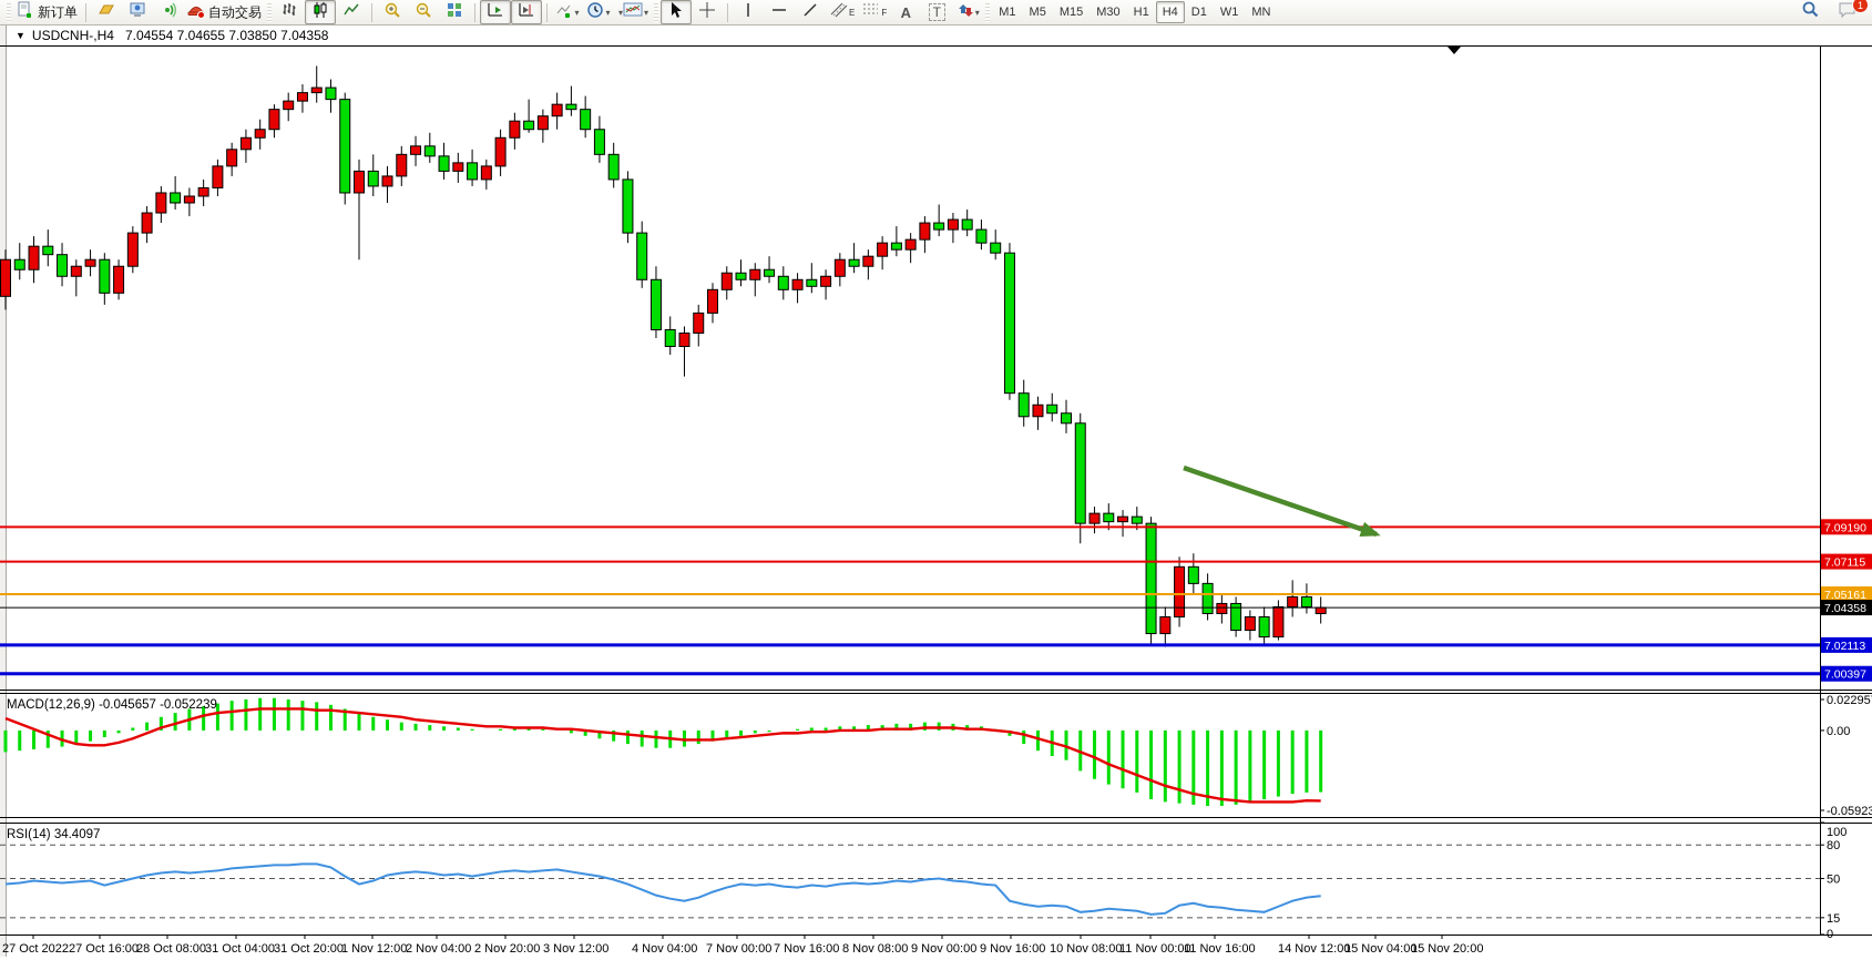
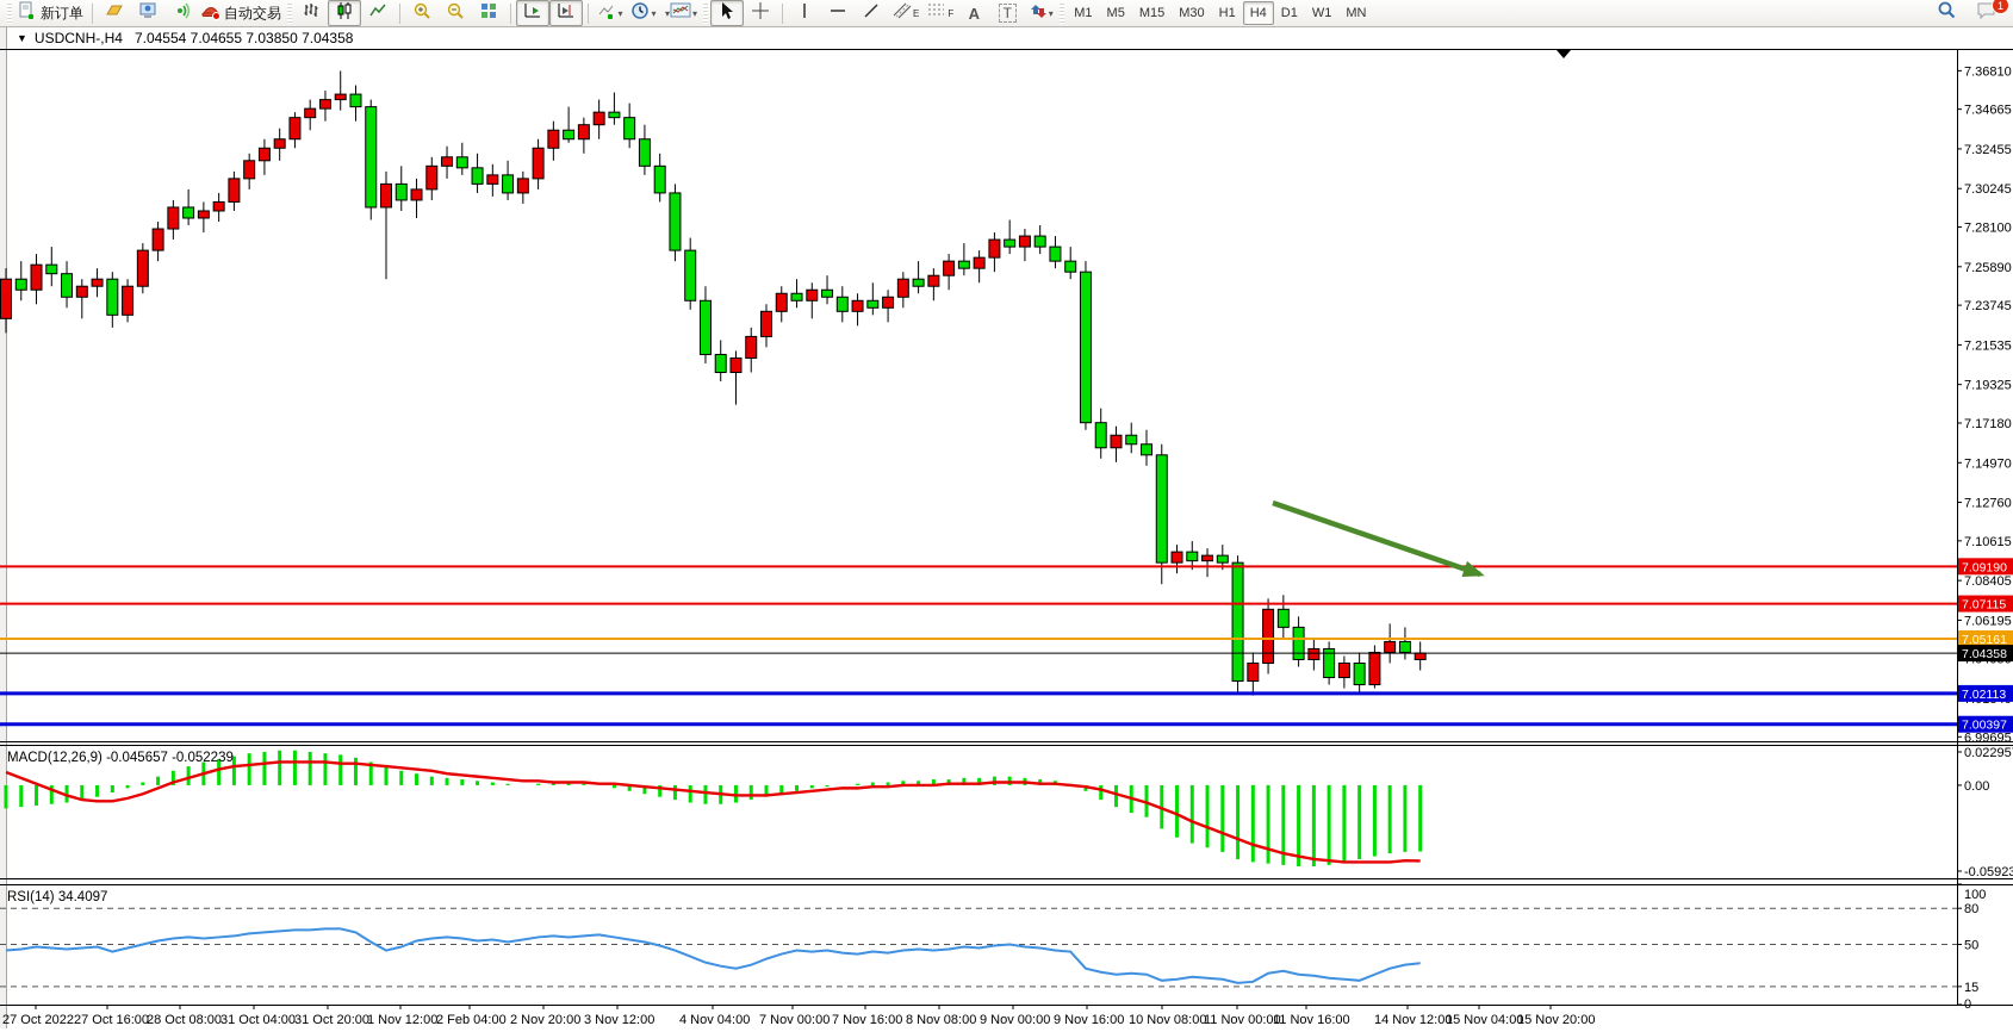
  新订单
  自动交易
  ▾
  ▾
  ▾
  ▾
  E
  F
  A
  T
  ▾
  M1
  M5
  M15
  M30
  H1
  H4
  D1
  W1
  MN
  1
  ▼
  USDCNH-,H4
  7.04554 7.04655 7.03850 7.04358
+ 7.36810
+ 7.34665
+ 7.32455
+ 7.30245
+ 7.28100
+ 7.25890
+ 7.23745
+ 7.21535
+ 7.19325
+ 7.17180
+ 7.14970
+ 7.12760
+ 7.10615
+ 7.08405
+ 7.06195
+ 6.99695
  7.09190
  7.07115
  7.05161
  7.04358
  7.02113
  7.00397
  MACD(12,26,9) -0.045657 -0.052239
  0.02295
  0.00
  -0.05923
  RSI(14) 34.4097
  100
  80
  50
  15
  0
  27 Oct 2022
  27 Oct 16:00
  28 Oct 08:00
  31 Oct 04:00
  31 Oct 20:00
  1 Nov 12:00
- 2 Nov 04:00
+ 2 Feb 04:00
  2 Nov 20:00
  3 Nov 12:00
  4 Nov 04:00
  7 Nov 00:00
  7 Nov 16:00
  8 Nov 08:00
  9 Nov 00:00
  9 Nov 16:00
  10 Nov 08:00
  11 Nov 00:00
  11 Nov 16:00
  14 Nov 12:00
  15 Nov 04:00
  15 Nov 20:00
